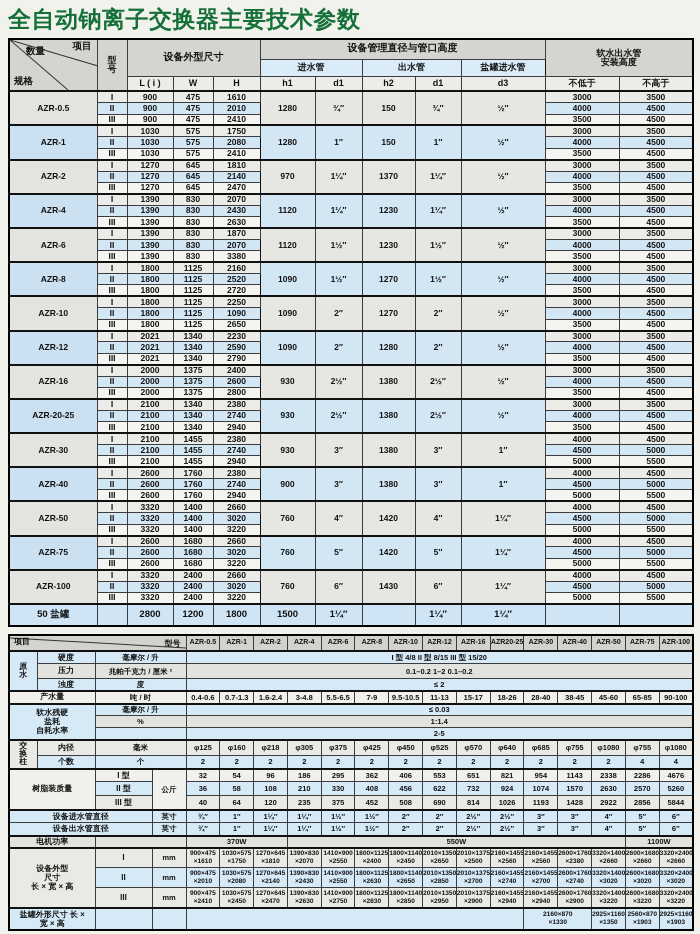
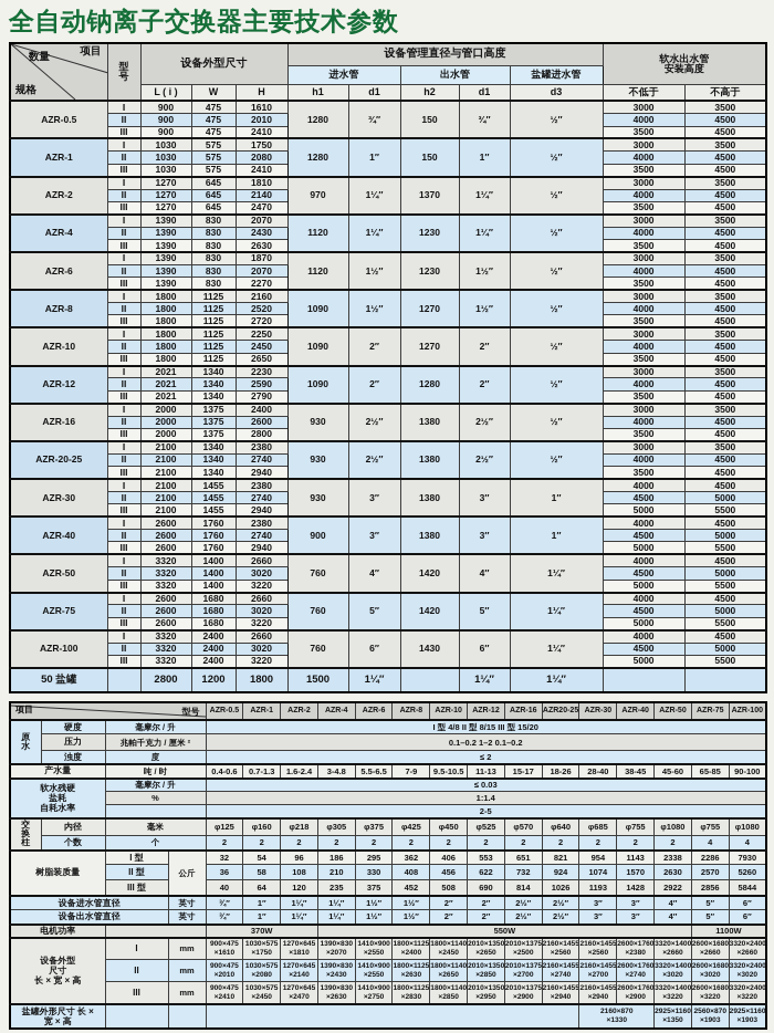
  全自动钠离子交换器主要技术参数
  数量 项目规格	型 号	设备外型尺寸	设备管理直径与管口高度	软水出水管 安装高度
  进水管	出水管	盐罐进水管
  L ( i )	W	H	h1	d1	h2	d1	d3	不低于	不高于
  AZR-0.5	I	900	475	1610	1280	¾″	150	¾″	½″	3000	3500
  II	900	475	2010	4000	4500
  III	900	475	2410	3500	4500
  AZR-1	I	1030	575	1750	1280	1″	150	1″	½″	3000	3500
  II	1030	575	2080	4000	4500
  III	1030	575	2410	3500	4500
  AZR-2	I	1270	645	1810	970	1¼″	1370	1¼″	½″	3000	3500
  II	1270	645	2140	4000	4500
  III	1270	645	2470	3500	4500
  AZR-4	I	1390	830	2070	1120	1¼″	1230	1¼″	½″	3000	3500
  II	1390	830	2430	4000	4500
  III	1390	830	2630	3500	4500
  AZR-6	I	1390	830	1870	1120	1½″	1230	1½″	½″	3000	3500
  II	1390	830	2070	4000	4500
- III	1390	830	3380	3500	4500
+ III	1390	830	2270	3500	4500
  AZR-8	I	1800	1125	2160	1090	1½″	1270	1½″	½″	3000	3500
  II	1800	1125	2520	4000	4500
  III	1800	1125	2720	3500	4500
  AZR-10	I	1800	1125	2250	1090	2″	1270	2″	½″	3000	3500
- II	1800	1125	1090	4000	4500
+ II	1800	1125	2450	4000	4500
  III	1800	1125	2650	3500	4500
  AZR-12	I	2021	1340	2230	1090	2″	1280	2″	½″	3000	3500
  II	2021	1340	2590	4000	4500
  III	2021	1340	2790	3500	4500
  AZR-16	I	2000	1375	2400	930	2½″	1380	2½″	½″	3000	3500
  II	2000	1375	2600	4000	4500
  III	2000	1375	2800	3500	4500
  AZR-20-25	I	2100	1340	2380	930	2½″	1380	2½″	½″	3000	3500
  II	2100	1340	2740	4000	4500
  III	2100	1340	2940	3500	4500
  AZR-30	I	2100	1455	2380	930	3″	1380	3″	1″	4000	4500
  II	2100	1455	2740	4500	5000
  III	2100	1455	2940	5000	5500
  AZR-40	I	2600	1760	2380	900	3″	1380	3″	1″	4000	4500
  II	2600	1760	2740	4500	5000
  III	2600	1760	2940	5000	5500
  AZR-50	I	3320	1400	2660	760	4″	1420	4″	1¼″	4000	4500
  II	3320	1400	3020	4500	5000
  III	3320	1400	3220	5000	5500
  AZR-75	I	2600	1680	2660	760	5″	1420	5″	1¼″	4000	4500
  II	2600	1680	3020	4500	5000
  III	2600	1680	3220	5000	5500
  AZR-100	I	3320	2400	2660	760	6″	1430	6″	1¼″	4000	4500
  II	3320	2400	3020	4500	5000
  III	3320	2400	3220	5000	5500
  50 盐罐		2800	1200	1800	1500	1¼″		1¼″	1¼″
  原 水	硬度	毫摩尔 / 升	I 型 4/8 II 型 8/15 III 型 15/20
  压力	兆帕千克力 / 厘米 ²	0.1–0.2 1–2 0.1–0.2
  浊度	度	≤ 2
  产水量	吨 / 时	0.4-0.6	0.7-1.3	1.6-2.4	3-4.8	5.5-6.5	7-9	9.5-10.5	11-13	15-17	18-26	28-40	38-45	45-60	65-85	90-100
  软水残硬 盐耗 自耗水率	毫摩尔 / 升	≤ 0.03
  %	1:1.4
  	2-5
  交 换 柱	内径	毫米	φ125	φ160	φ218	φ305	φ375	φ425	φ450	φ525	φ570	φ640	φ685	φ755	φ1080	φ755	φ1080
  个数	个	2	2	2	2	2	2	2	2	2	2	2	2	2	4	4
- 树脂装质量	I 型	公斤	32	54	96	186	295	362	406	553	651	821	954	1143	2338	2286	4676
+ 树脂装质量	I 型	公斤	32	54	96	186	295	362	406	553	651	821	954	1143	2338	2286	7930
  II 型	36	58	108	210	330	408	456	622	732	924	1074	1570	2630	2570	5260
  III 型	40	64	120	235	375	452	508	690	814	1026	1193	1428	2922	2856	5844
  设备进水管直径	英寸	¾″	1″	1¼″	1¼″	1½″	1½″	2″	2″	2½″	2½″	3″	3″	4″	5″	6″
  设备出水管直径	英寸	¾″	1″	1¼″	1¼″	1½″	1½″	2″	2″	2½″	2½″	3″	3″	4″	5″	6″
  电机功率		370W	550W	1100W
